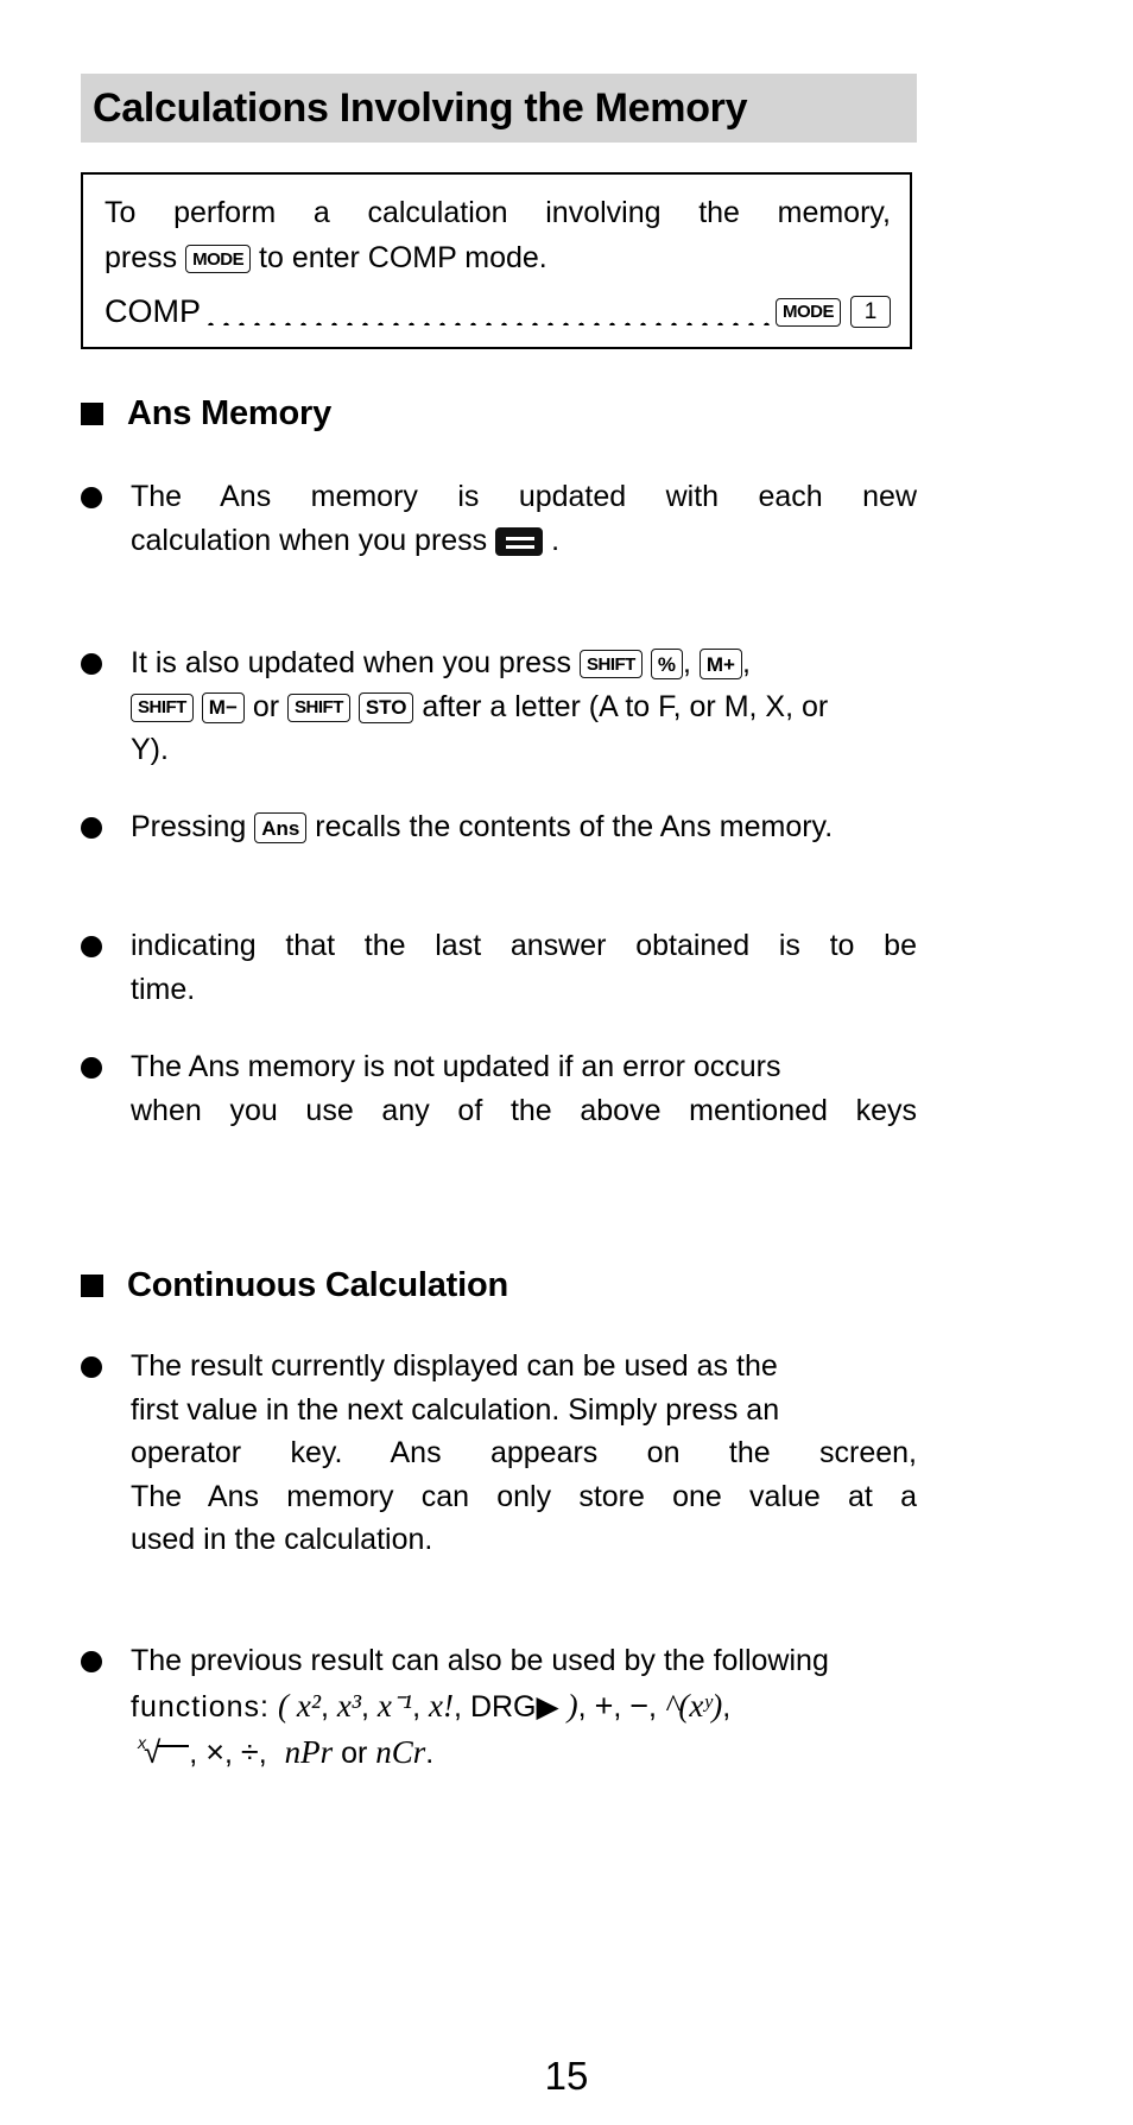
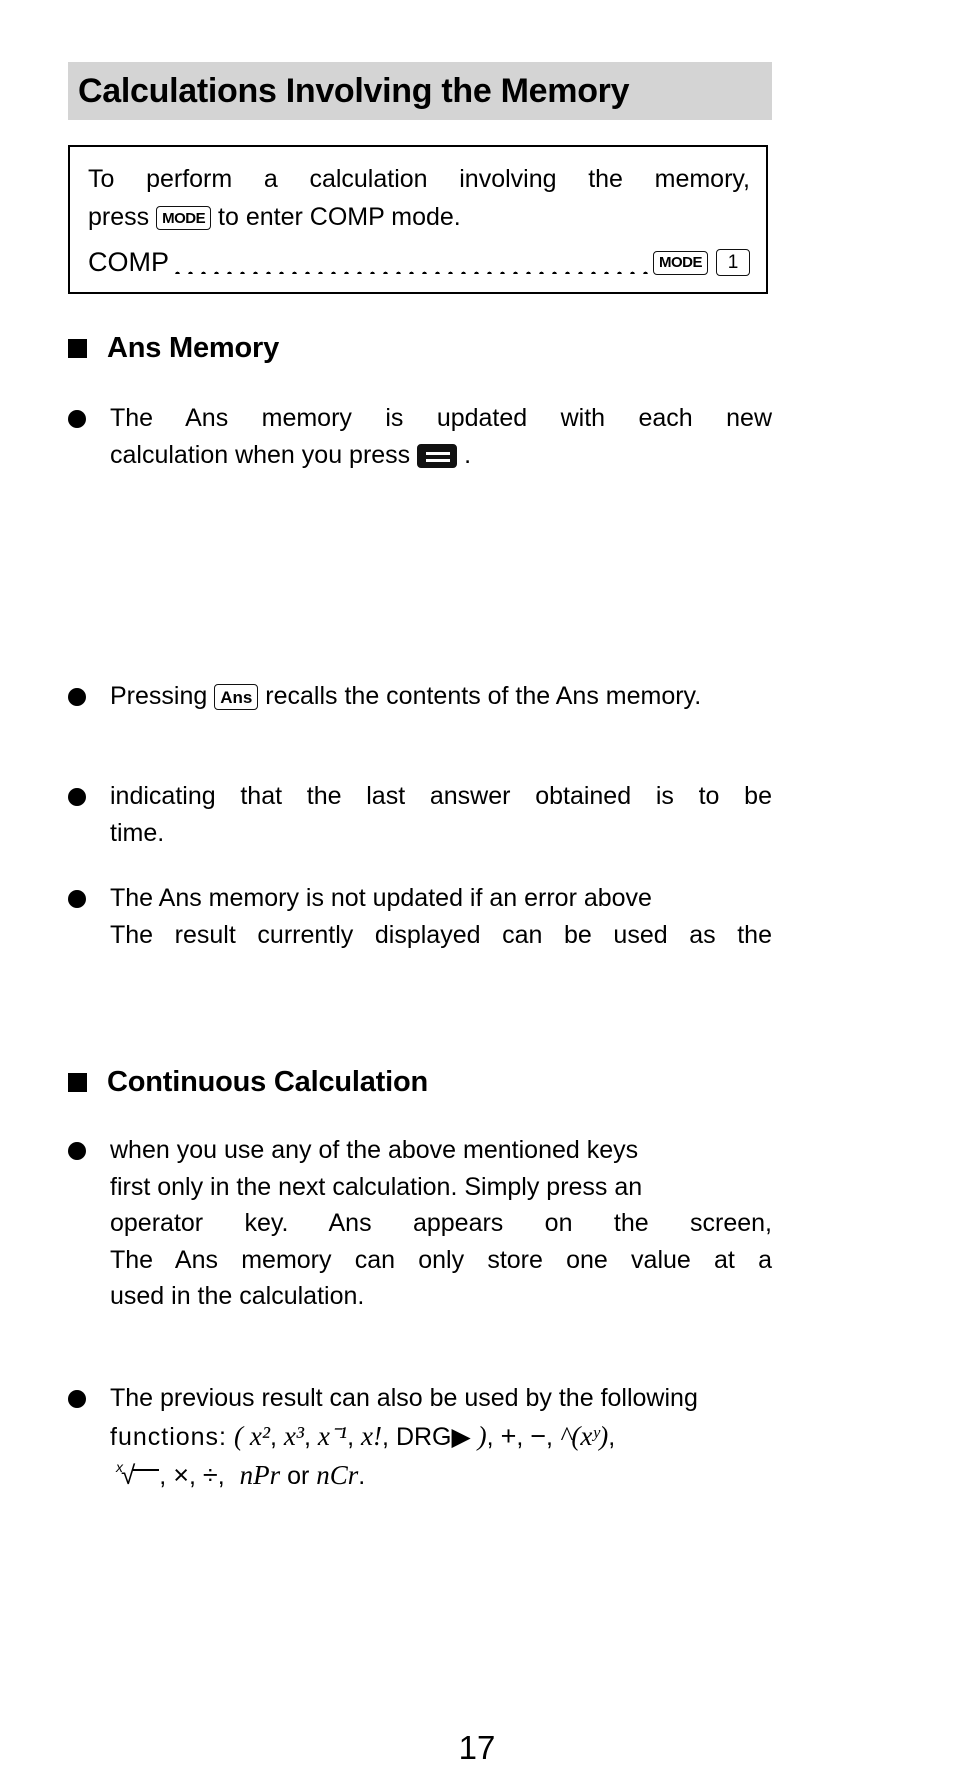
  Calculations Involving the Memory
  To perform a calculation involving the memory,
  press MODE to enter COMP mode.
  COMP
  MODE
  1
  Ans Memory
  The Ans memory is updated with each new
  calculation when you press .
- It is also updated when you press SHIFT % , M+ ,
- SHIFT M− or SHIFT STO after a letter (A to F, or M, X, or
- Y).
  Pressing Ans recalls the contents of the Ans memory.
  indicating that the last answer obtained is to be
  time.
- The Ans memory is not updated if an error occurs
+ The Ans memory is not updated if an error above
- when you use any of the above mentioned keys
+ The result currently displayed can be used as the
  Continuous Calculation
- The result currently displayed can be used as the
+ when you use any of the above mentioned keys
- first value in the next calculation. Simply press an
+ first only in the next calculation. Simply press an
  operator key. Ans appears on the screen,
  The Ans memory can only store one value at a
  used in the calculation.
  The previous result can also be used by the following
  functions: ( x², x³, x⁻¹, x!, DRG▶ ), +, −, ^(xʸ),
  x√ , ×, ÷, nPr or nCr.
- 15
+ 17
